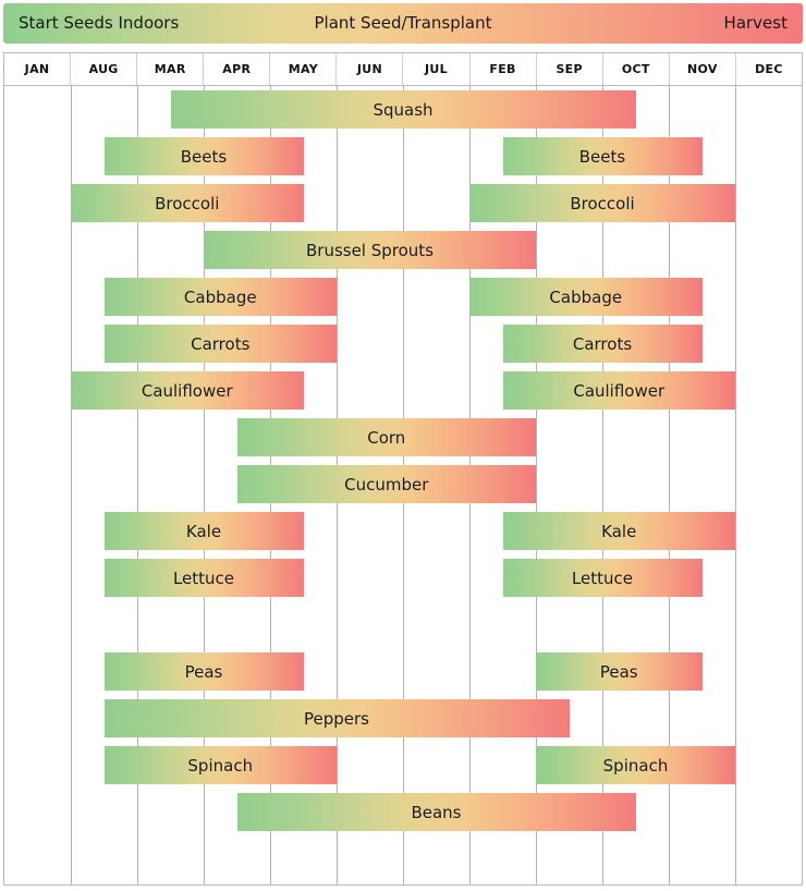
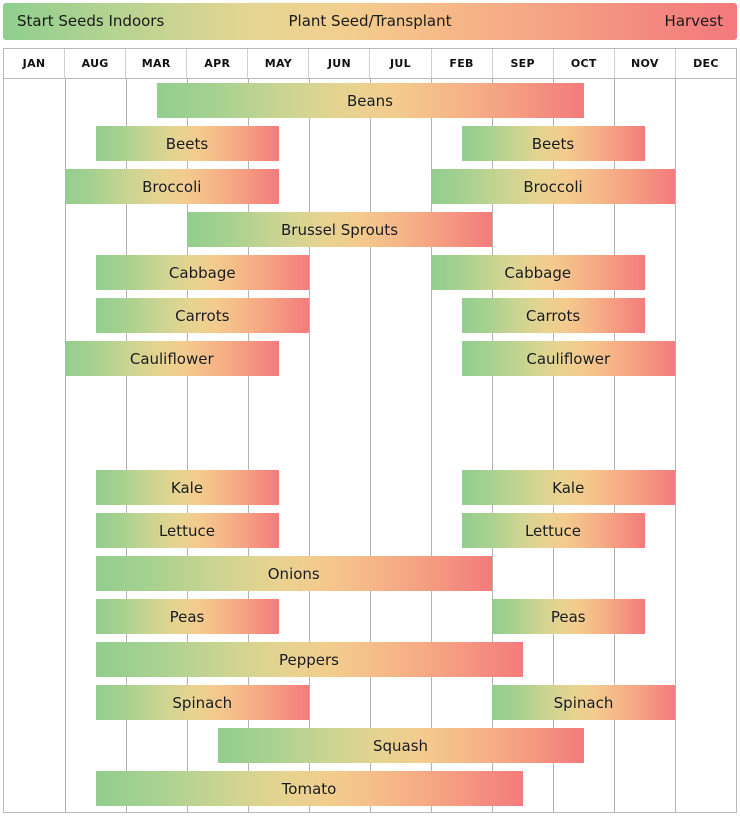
  Start Seeds Indoors
  Plant Seed/Transplant
  Harvest
  JAN
  AUG
  MAR
  APR
  MAY
  JUN
  JUL
  FEB
  SEP
  OCT
  NOV
  DEC
- Squash
+ Beans
  Beets
  Beets
  Broccoli
  Broccoli
  Brussel Sprouts
  Cabbage
  Cabbage
  Carrots
  Carrots
  Cauliflower
  Cauliflower
- Corn
- Cucumber
  Kale
  Kale
  Lettuce
  Lettuce
+ Onions
  Peas
  Peas
  Peppers
  Spinach
  Spinach
- Beans
+ Squash
+ Tomato
